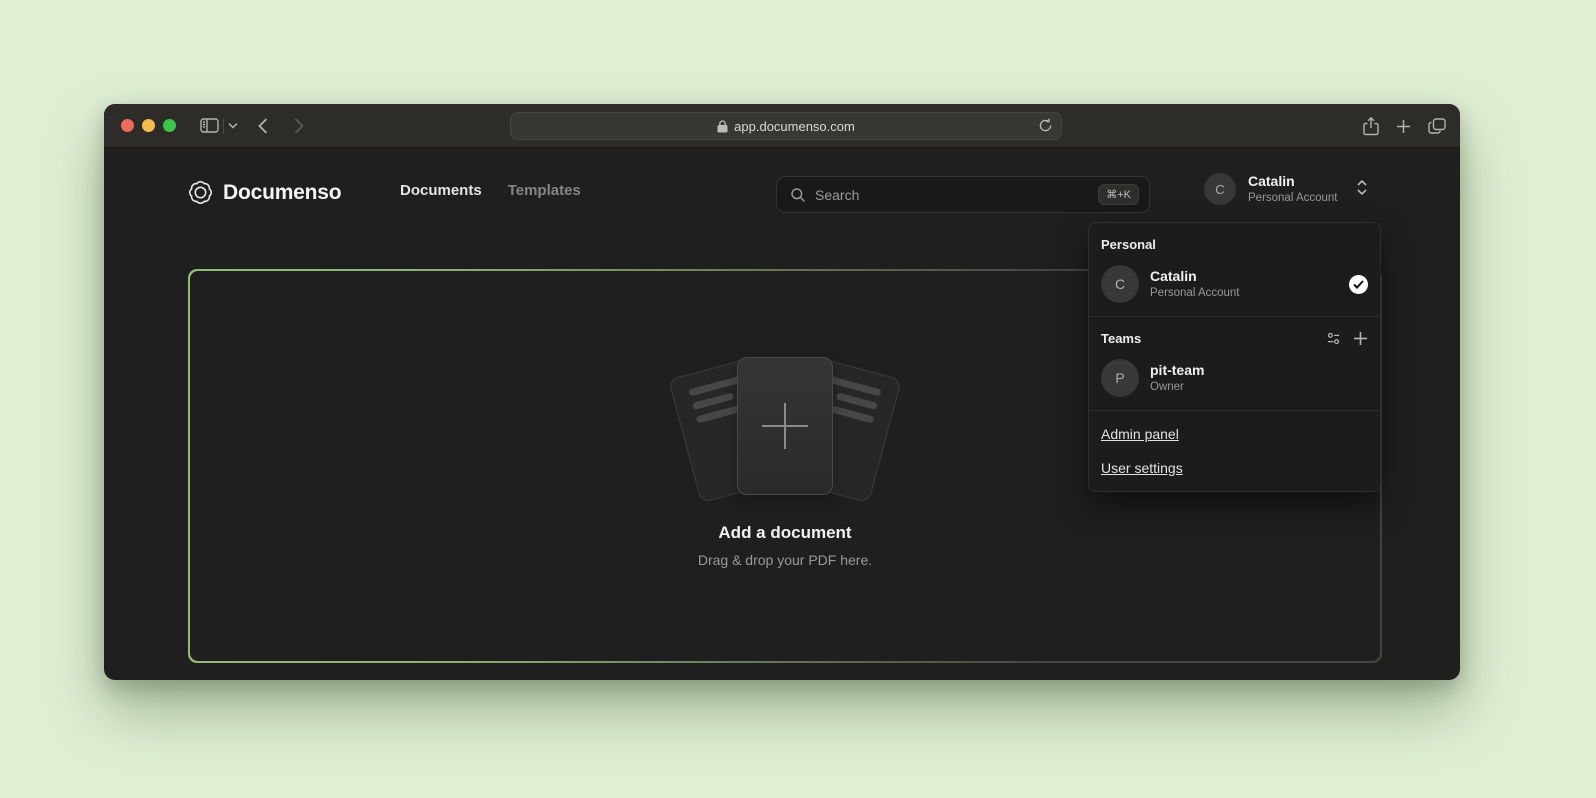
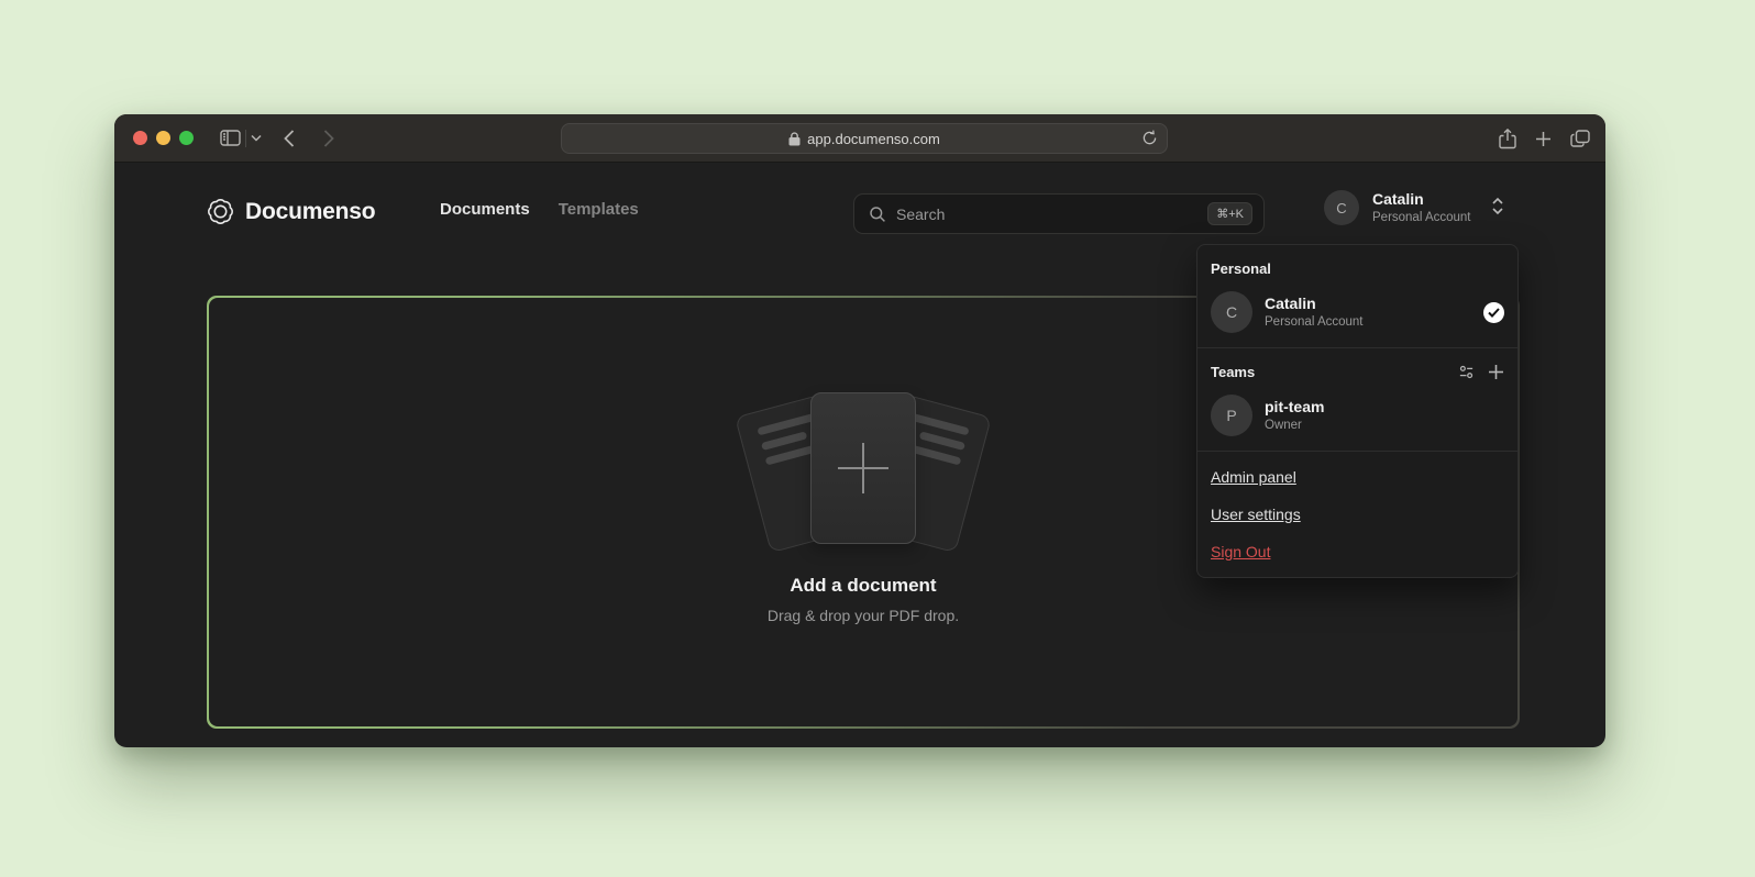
  app.documenso.com
  Documenso
  Documents
  Templates
  Search
  ⌘+K
  C
  Catalin
  Personal Account
  Add a document
- Drag & drop your PDF here.
+ Drag & drop your PDF drop.
  Personal
  C
  Catalin
  Personal Account
  Teams
  P
  pit-team
  Owner
  Admin panel
  User settings
+ Sign Out
